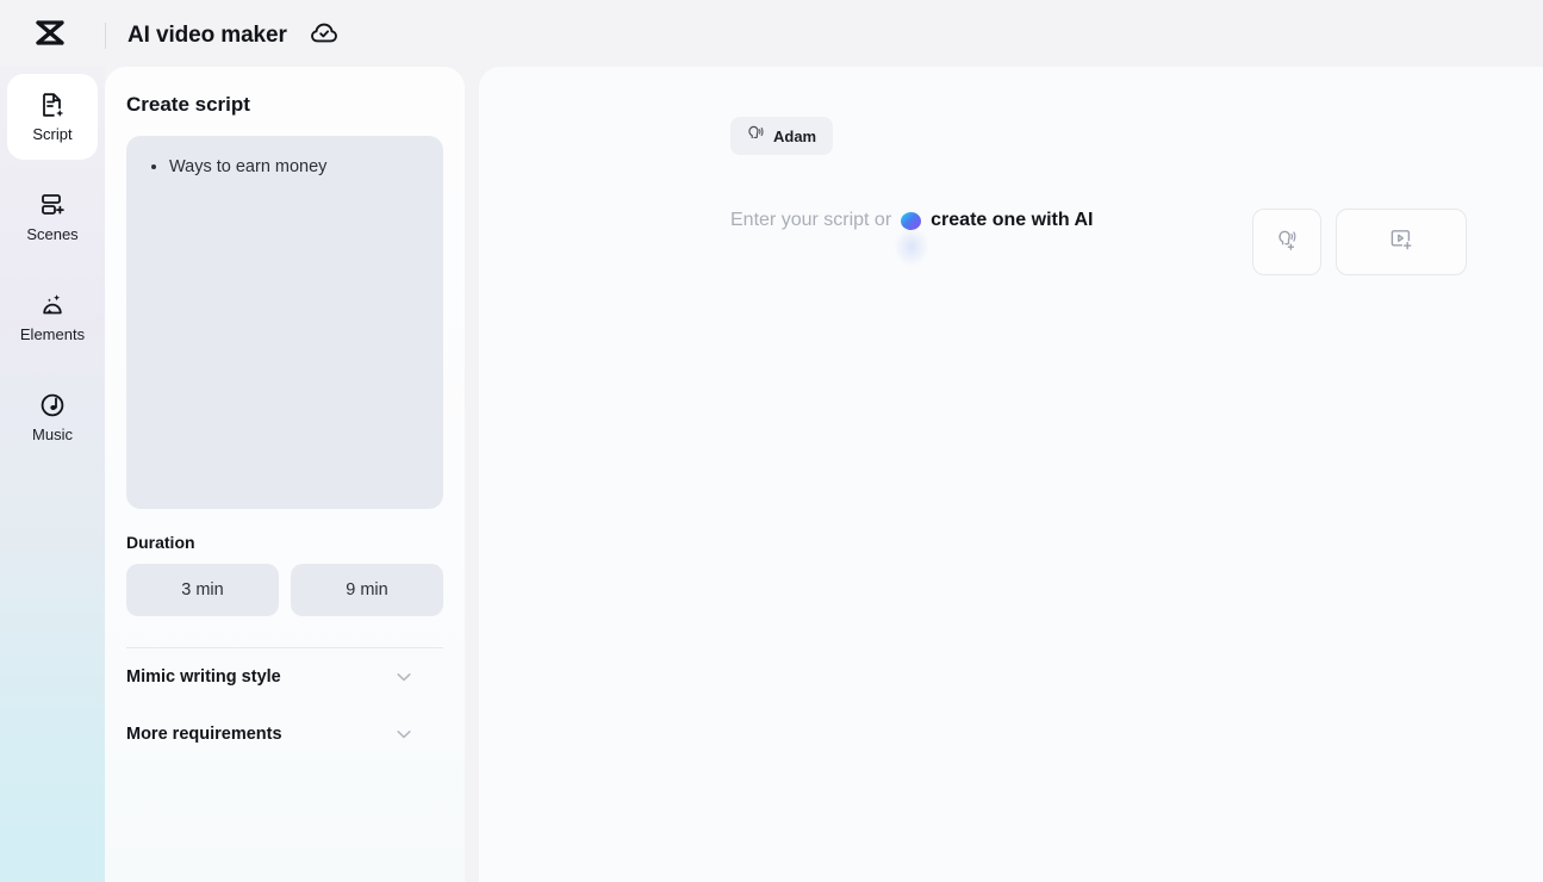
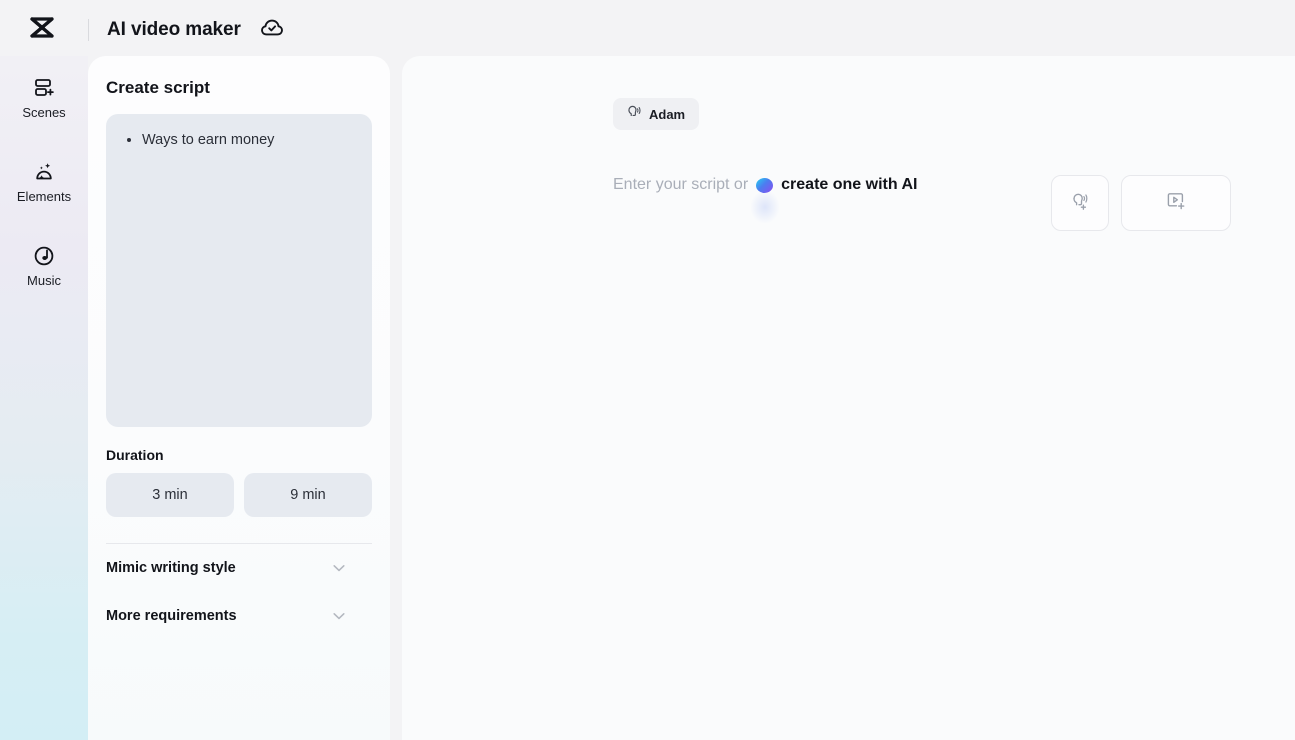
  AI video maker
- Script
  Scenes
  Elements
  Music
  Create script
  Ways to earn money
  Duration
  3 min
  9 min
  Mimic writing style
  More requirements
  Adam
  Enter your script or
  create one with AI
